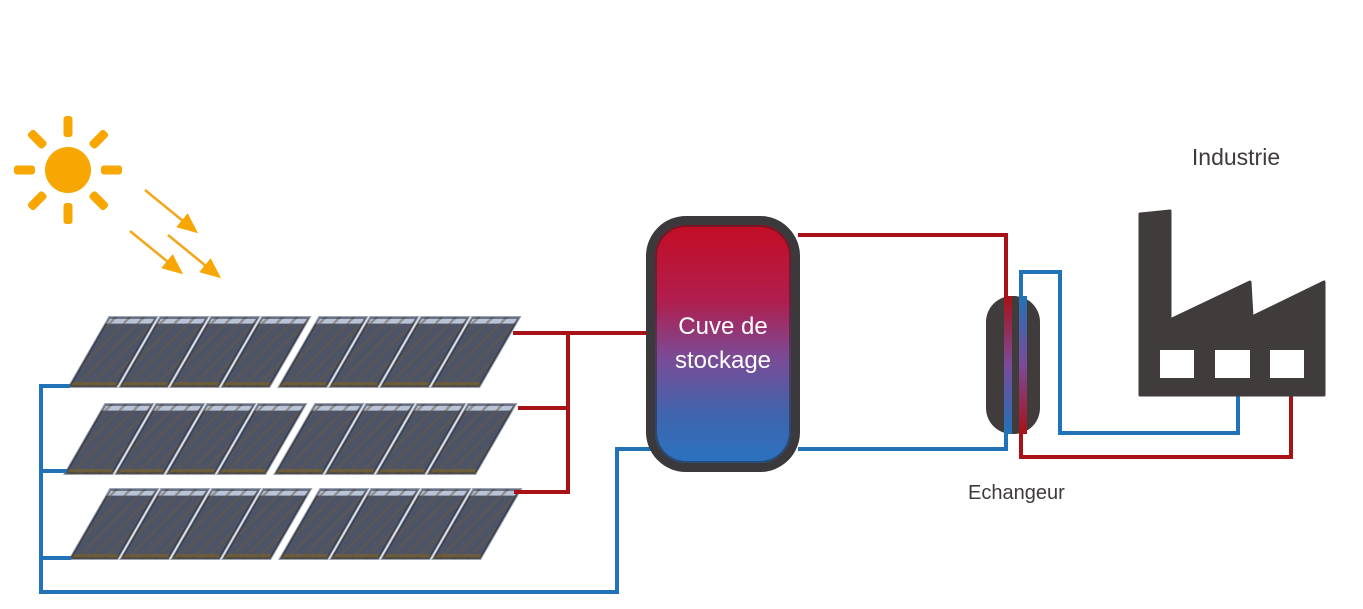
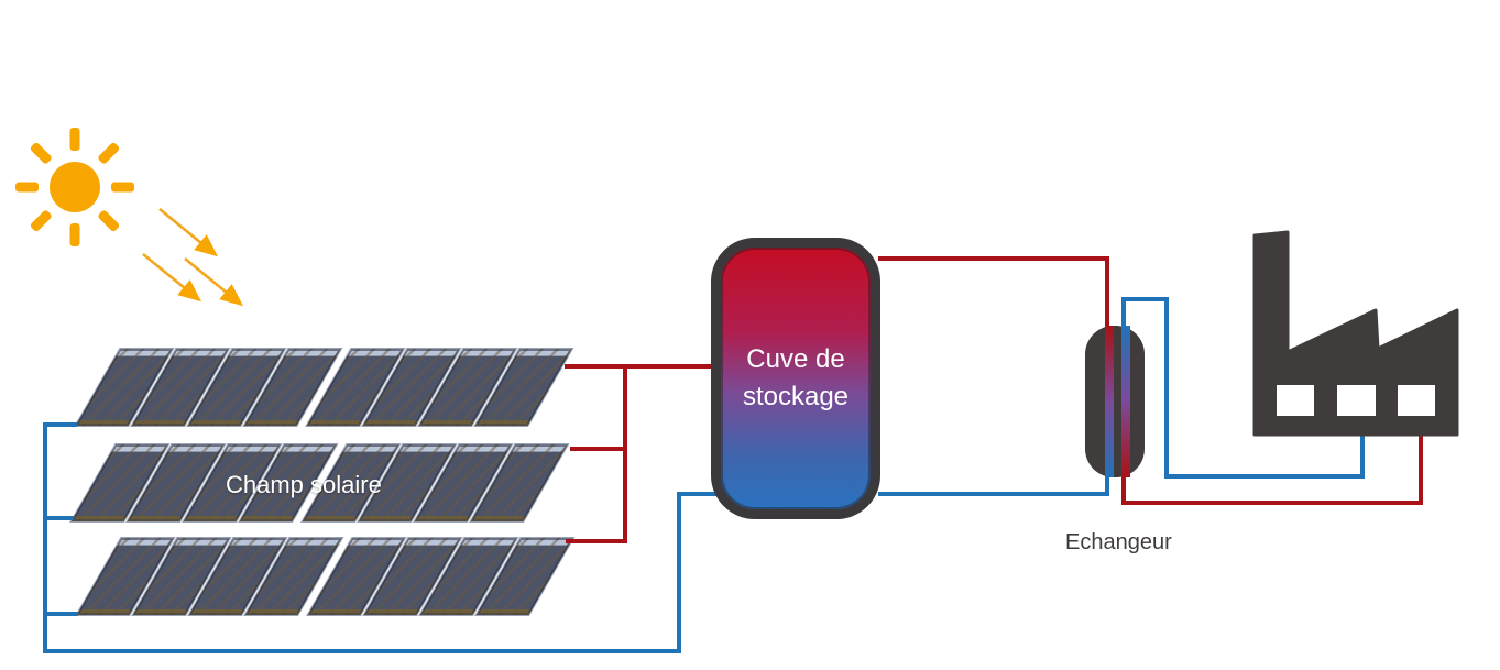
+ Champ solaire
  Cuve de
  stockage
  Echangeur
- Industrie
